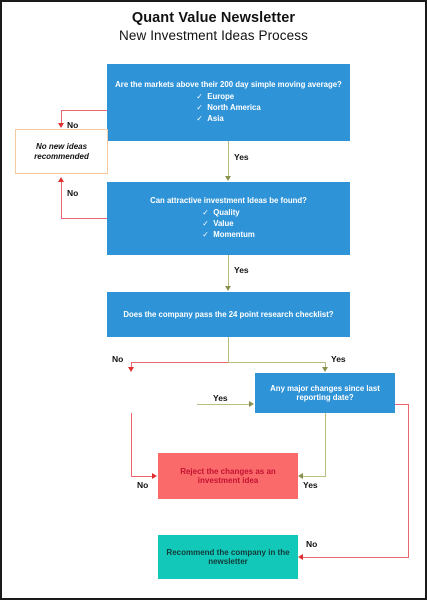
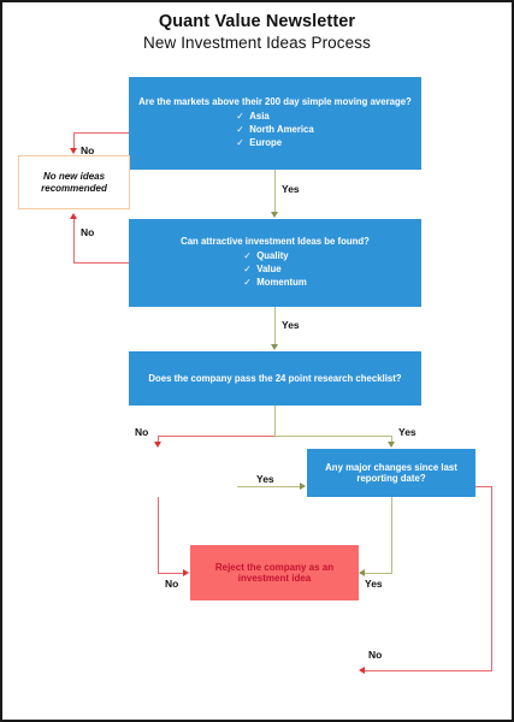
  Quant Value Newsletter
  New Investment Ideas Process
  No
  Yes
  No
  Yes
  No
  Yes
  Yes
  No
  Yes
  No
  Are the markets above their 200 day simple moving average?
- ✓ Europe
+ ✓ Asia
  ✓ North America
- ✓ Asia
+ ✓ Europe
  No new ideas recommended
  Can attractive investment Ideas be found?
  ✓ Quality
  ✓ Value
  ✓ Momentum
  Does the company pass the 24 point research checklist?
  Any major changes since last reporting date?
- Reject the changes as an investment idea
+ Reject the company as an investment idea
- Recommend the company in the newsletter
